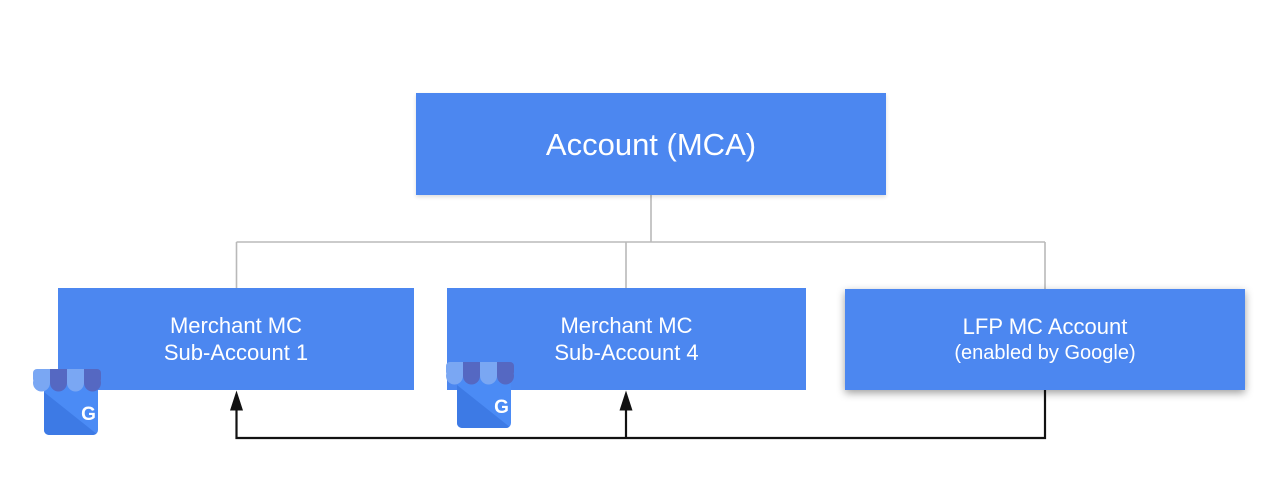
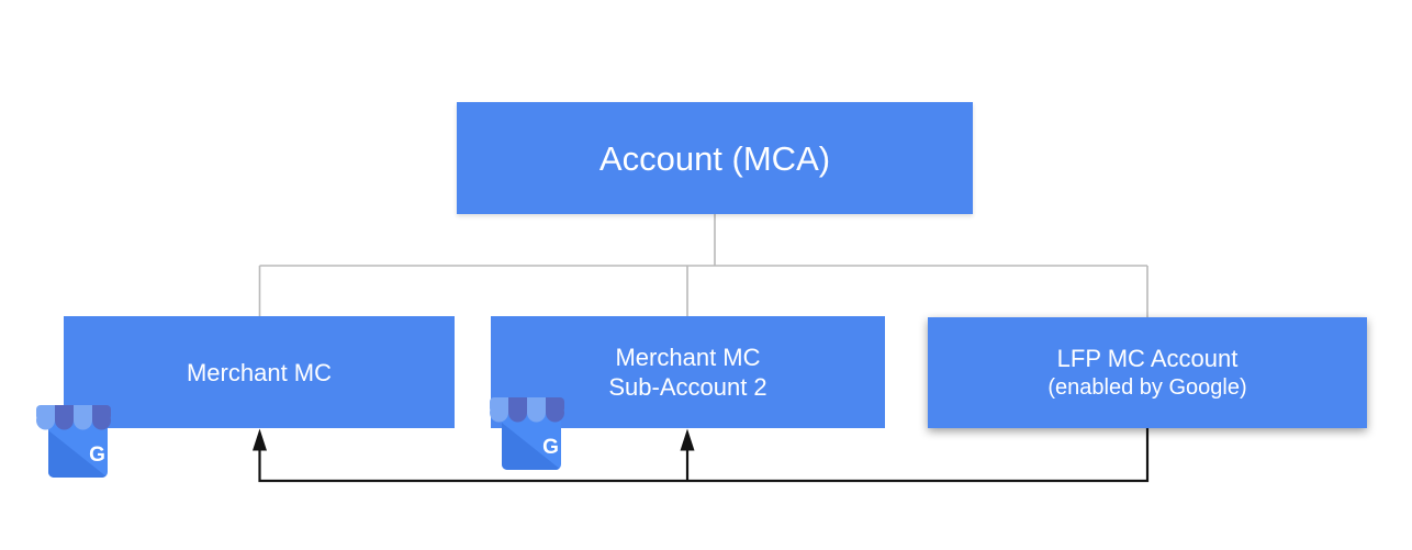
  Account (MCA)
  Merchant MC
- Sub-Account 1
  Merchant MC
- Sub-Account 4
+ Sub-Account 2
  LFP MC Account
  (enabled by Google)
  G
  G
